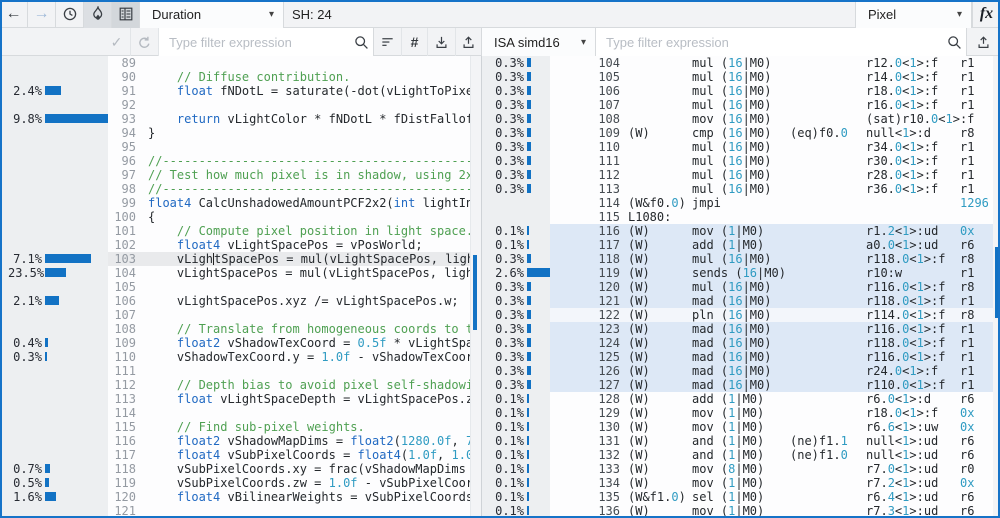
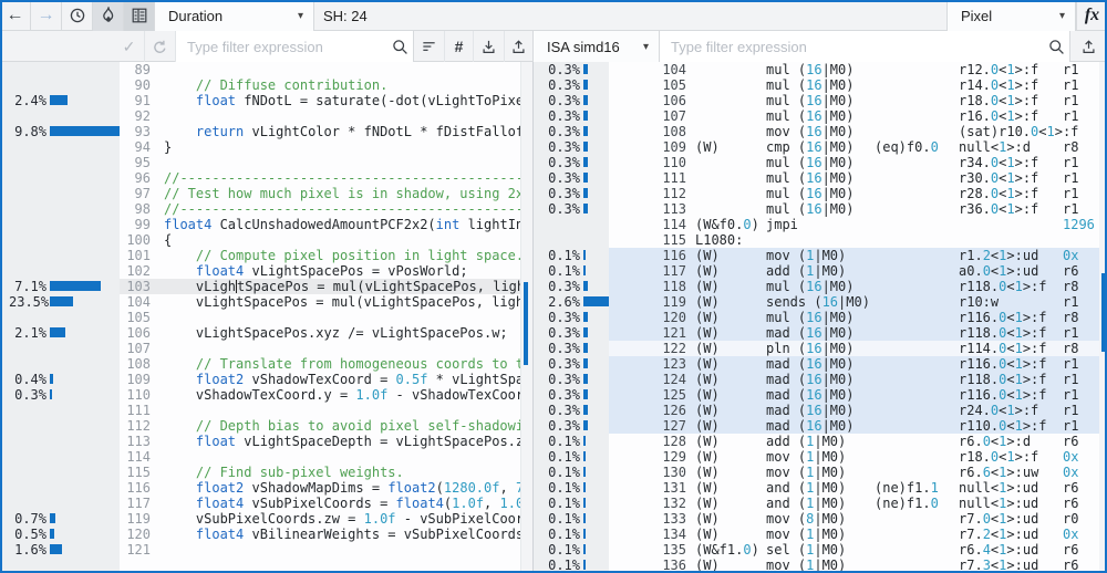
  ←
  →
  Duration
  ▾
  SH: 24
  Pixel
  ▾
  fx
  ✓
  Type filter expression
  #
  ISA simd16
  ▾
  Type filter expression
  2.4%
  9.8%
  7.1%
  23.5%
  2.1%
  0.4%
  0.3%
  0.7%
  0.5%
  1.6%
  89
  90 // Diffuse contribution.
  91 float fNDotL = saturate(-dot(vLightToPix
  92
  93 return vLightColor * fNDotL * fDistFallo
  94 }
  95
  96 //------------------------------------------
  97 // Test how much pixel is in shadow, using 2
  98 //------------------------------------------
  99 float4 CalcUnshadowedAmountPCF2x2(int lightI
  100 {
  101 // Compute pixel position in light space
  102 float4 vLightSpacePos = vPosWorld;
  103 vLightSpacePos = mul(vLightSpacePos, lig
  104 vLightSpacePos = mul(vLightSpacePos, lig
  105
  106 vLightSpacePos.xyz /= vLightSpacePos.w;
  107
  108 // Translate from homogeneous coords to
  109 float2 vShadowTexCoord = 0.5f * vLightSp
  110 vShadowTexCoord.y = 1.0f - vShadowTexCoo
  111
  112 // Depth bias to avoid pixel self-shadow
  113 float vLightSpaceDepth = vLightSpacePos.
  114
  115 // Find sub-pixel weights.
  116 float2 vShadowMapDims = float2(1280.0f,
  117 float4 vSubPixelCoords = float4(1.0f, 1.
- 118 vSubPixelCoords.xy = frac(vShadowMapDims
  119 vSubPixelCoords.zw = 1.0f - vSubPixelCoo
  120 float4 vBilinearWeights = vSubPixelCoord
  121
  0.3%
  0.3%
  0.3%
  0.3%
  0.3%
  0.3%
  0.3%
  0.3%
  0.3%
  0.3%
  0.1%
  0.1%
  0.3%
  2.6%
  0.3%
  0.3%
  0.3%
  0.3%
  0.3%
  0.3%
  0.3%
  0.3%
  0.1%
  0.1%
  0.1%
  0.1%
  0.1%
  0.1%
  0.1%
  0.1%
  0.1%
  104 mul (16|M0) r12.0<1>:f r1
  105 mul (16|M0) r14.0<1>:f r1
  106 mul (16|M0) r18.0<1>:f r1
  107 mul (16|M0) r16.0<1>:f r1
  108 mov (16|M0) (sat)r10.0<1>:f
  109 (W) cmp (16|M0) (eq)f0.0 null<1>:d r8
  110 mul (16|M0) r34.0<1>:f r1
  111 mul (16|M0) r30.0<1>:f r1
  112 mul (16|M0) r28.0<1>:f r1
  113 mul (16|M0) r36.0<1>:f r1
  114 (W&f0.0) jmpi 1296
  115 L1080:
  116 (W) mov (1|M0) r1.2<1>:ud 0x
  117 (W) add (1|M0) a0.0<1>:ud r6
  118 (W) mul (16|M0) r118.0<1>:f r8
  119 (W) sends (16|M0) r10:w r1
  120 (W) mul (16|M0) r116.0<1>:f r8
  121 (W) mad (16|M0) r118.0<1>:f r1
  122 (W) pln (16|M0) r114.0<1>:f r8
  123 (W) mad (16|M0) r116.0<1>:f r1
  124 (W) mad (16|M0) r118.0<1>:f r1
  125 (W) mad (16|M0) r116.0<1>:f r1
  126 (W) mad (16|M0) r24.0<1>:f r1
  127 (W) mad (16|M0) r110.0<1>:f r1
  128 (W) add (1|M0) r6.0<1>:d r6
  129 (W) mov (1|M0) r18.0<1>:f 0x
  130 (W) mov (1|M0) r6.6<1>:uw 0x
  131 (W) and (1|M0) (ne)f1.1 null<1>:ud r6
  132 (W) and (1|M0) (ne)f1.0 null<1>:ud r6
  133 (W) mov (8|M0) r7.0<1>:ud r0
  134 (W) mov (1|M0) r7.2<1>:ud 0x
  135 (W&f1.0) sel (1|M0) r6.4<1>:ud r6
  136 (W) mov (1|M0) r7.3<1>:ud r6
